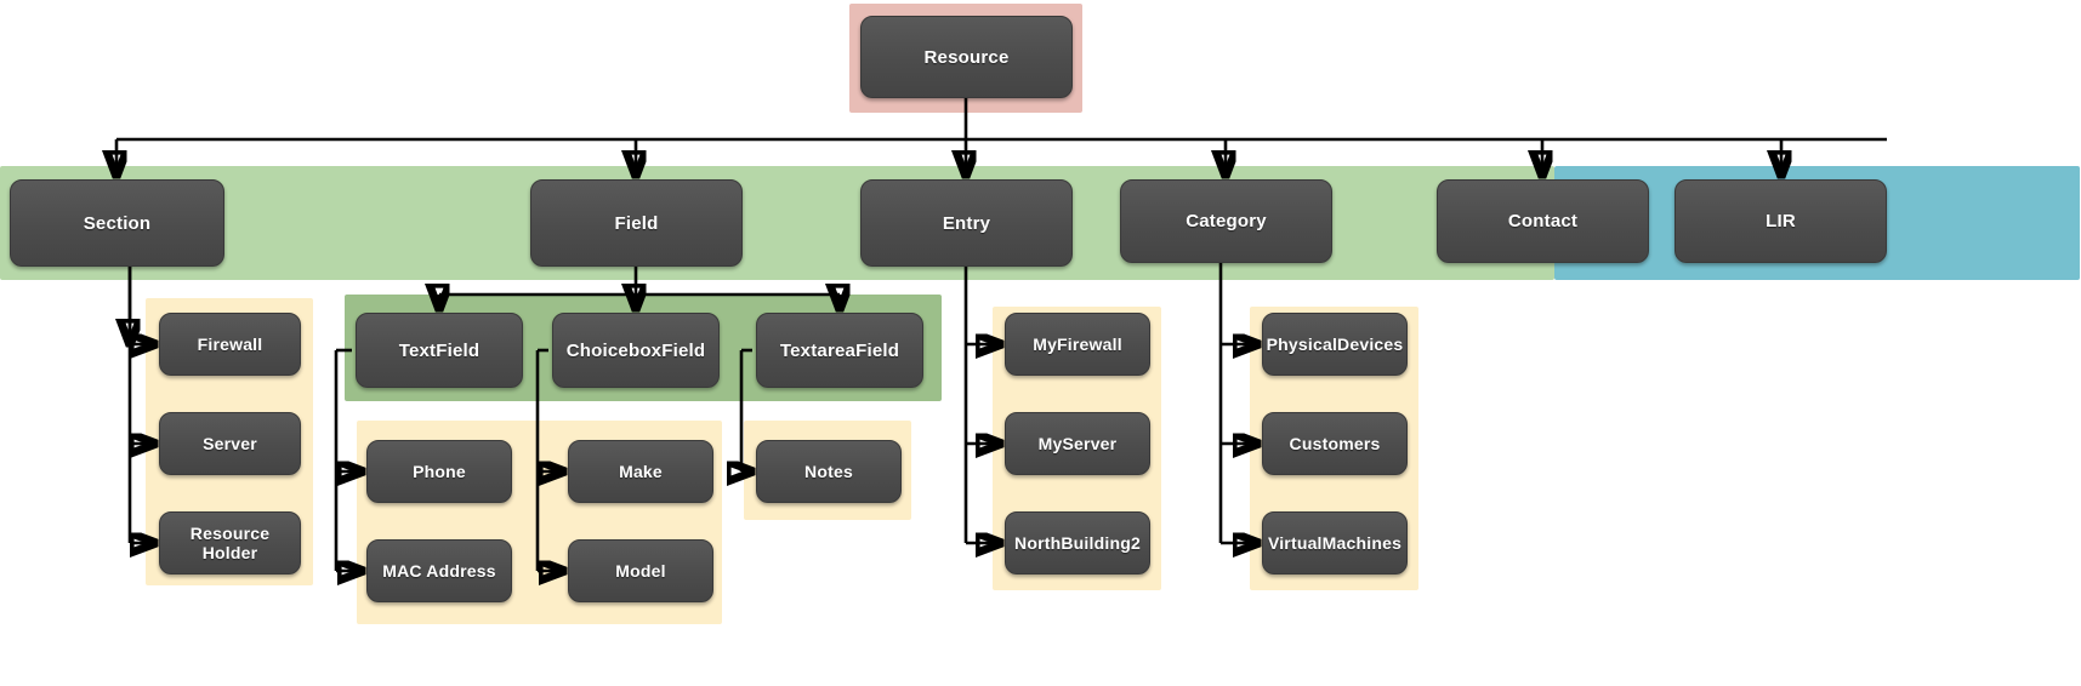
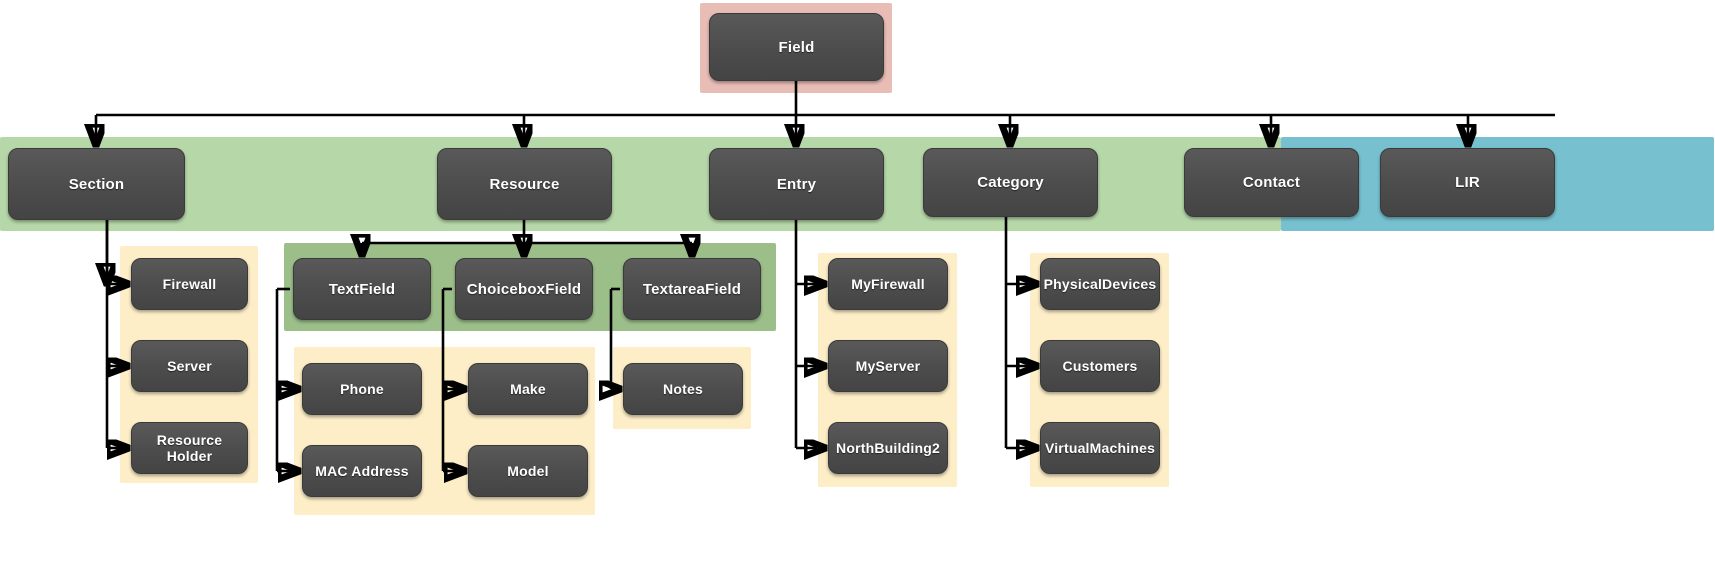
- Resource
+ Field
  Section
- Field
+ Resource
  Entry
  Category
  Contact
  LIR
  TextField
  ChoiceboxField
  TextareaField
  Firewall
  Server
  Resource Holder
  Phone
  MAC Address
  Make
  Model
  Notes
  MyFirewall
  MyServer
  NorthBuilding2
  PhysicalDevices
  Customers
  VirtualMachines
